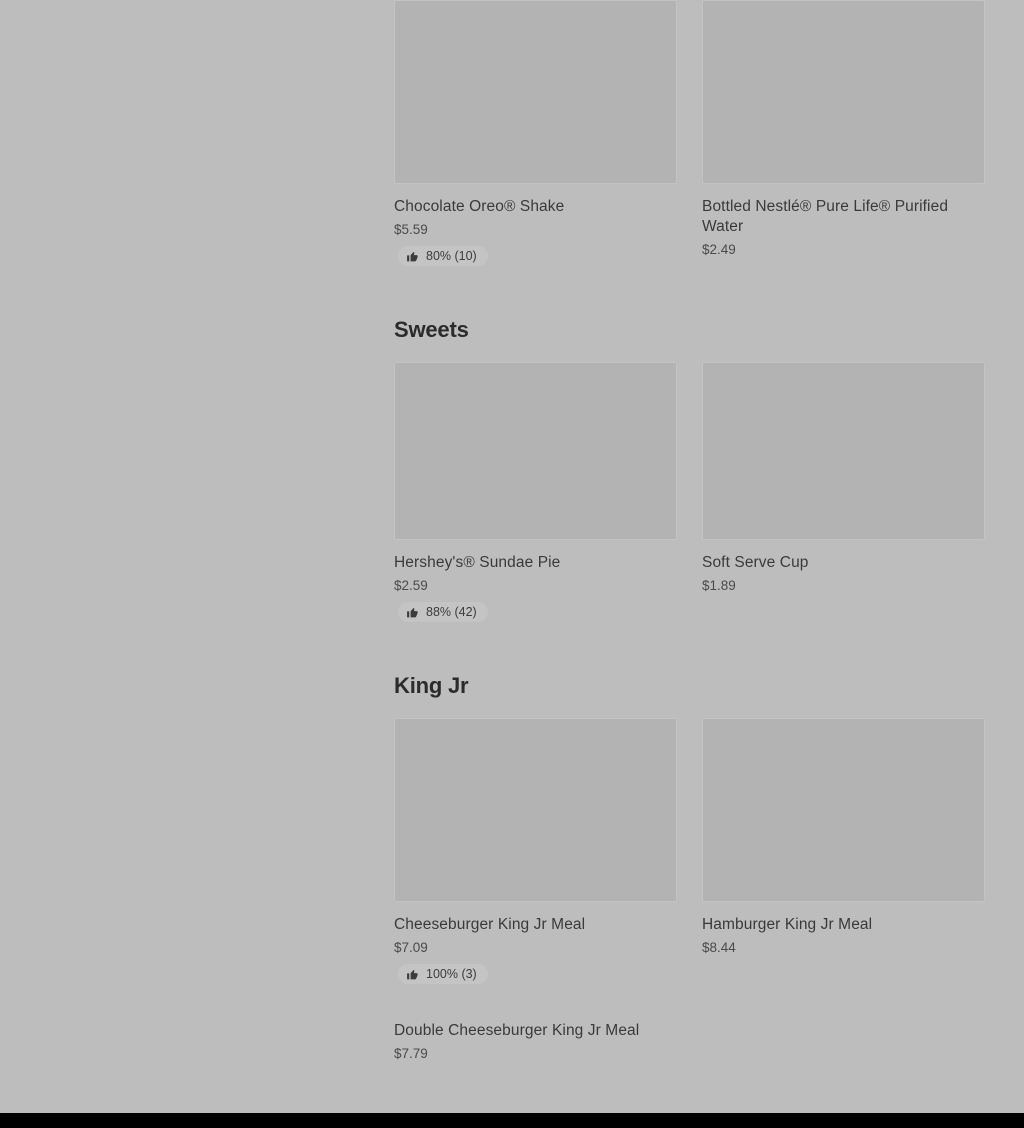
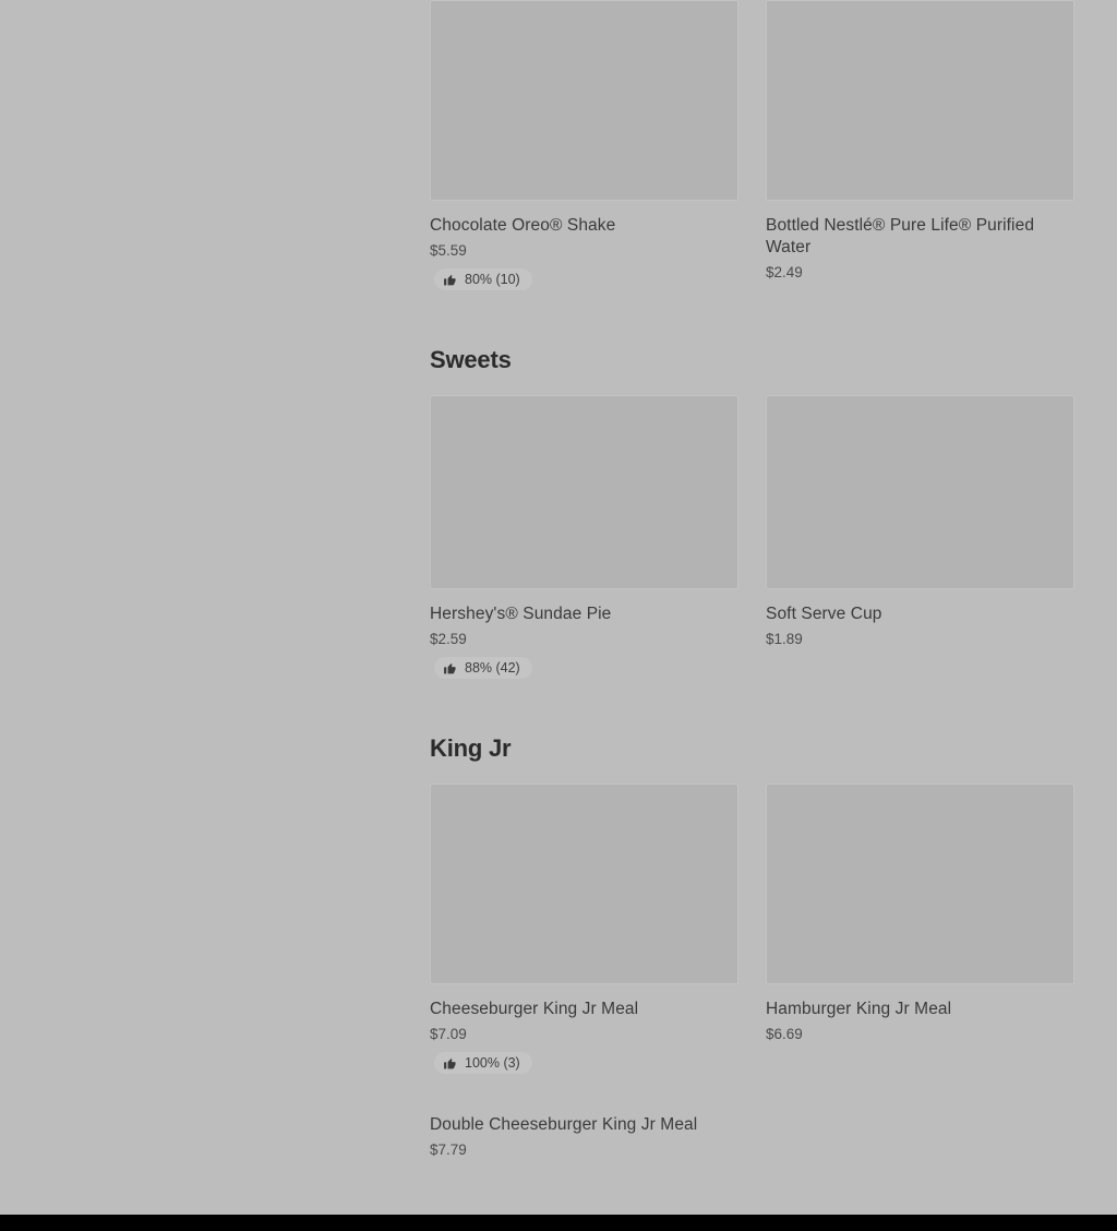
  Chocolate Oreo® Shake
  $5.59
  80% (10)
  Bottled Nestlé® Pure Life® Purified Water
  $2.49
  Sweets
  Hershey's® Sundae Pie
  $2.59
  88% (42)
  Soft Serve Cup
  $1.89
  King Jr
  Cheeseburger King Jr Meal
  $7.09
  100% (3)
  Hamburger King Jr Meal
- $8.44
+ $6.69
  Double Cheeseburger King Jr Meal
  $7.79
